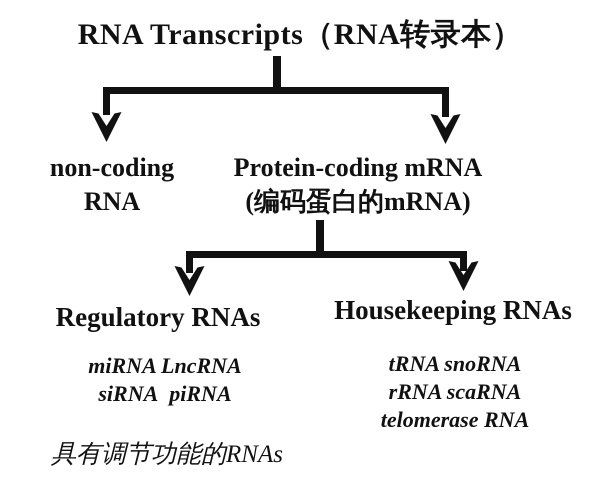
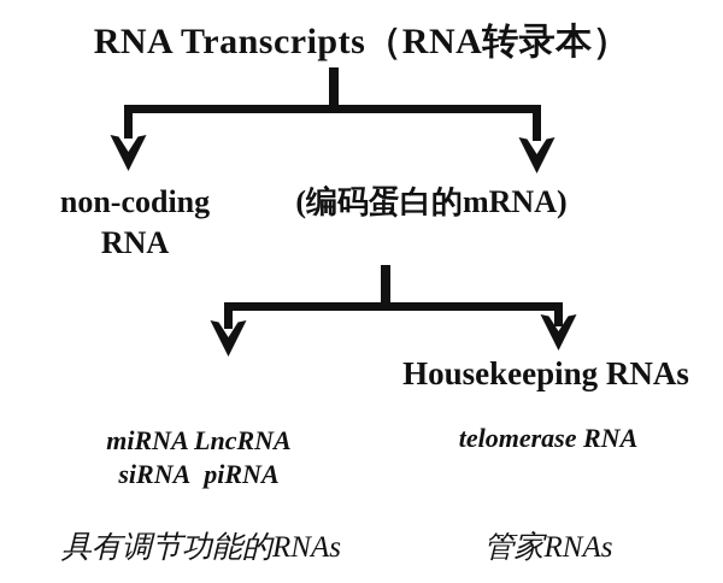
  RNA Transcripts（RNA转录本）
  non-coding
  RNA
- Protein-coding mRNA
  (编码蛋白的mRNA)
- Regulatory RNAs
  Housekeeping RNAs
  miRNA LncRNA
  siRNA piRNA
- tRNA snoRNA
- rRNA scaRNA
  telomerase RNA
  具有调节功能的RNAs
+ 管家RNAs
